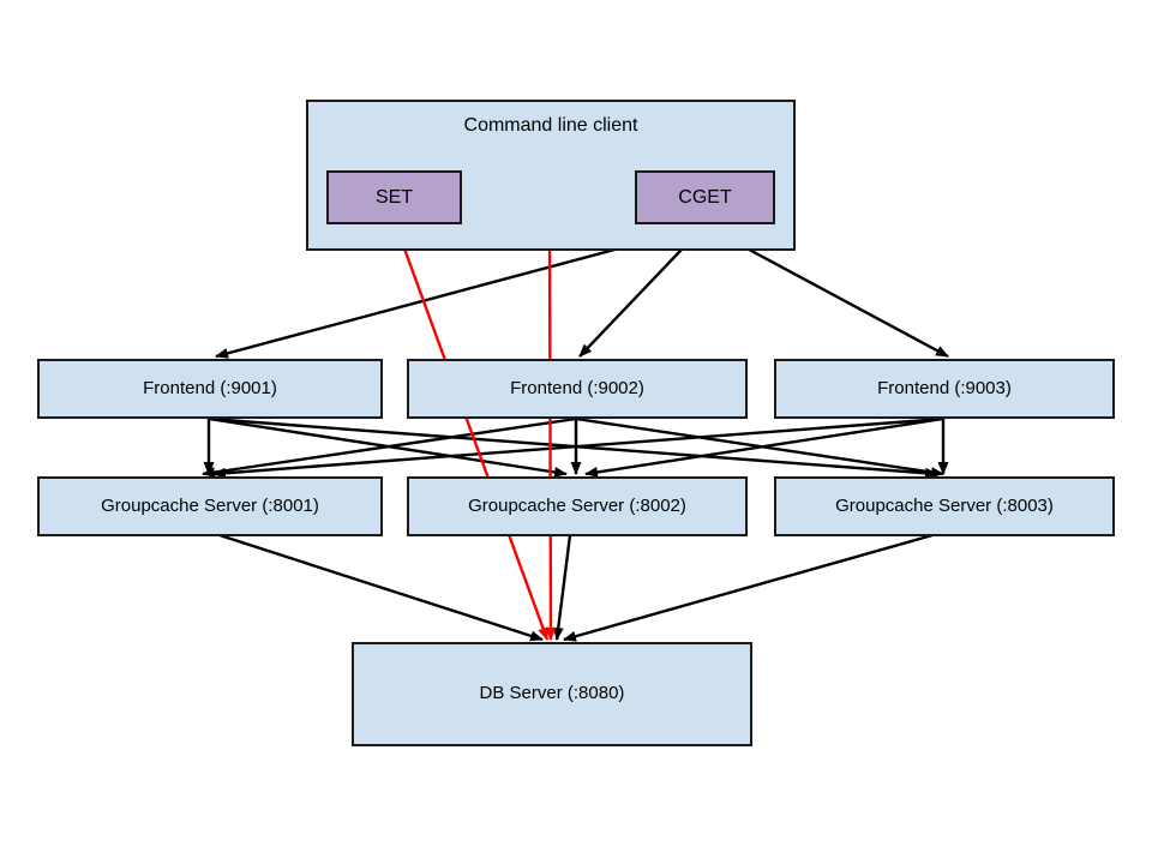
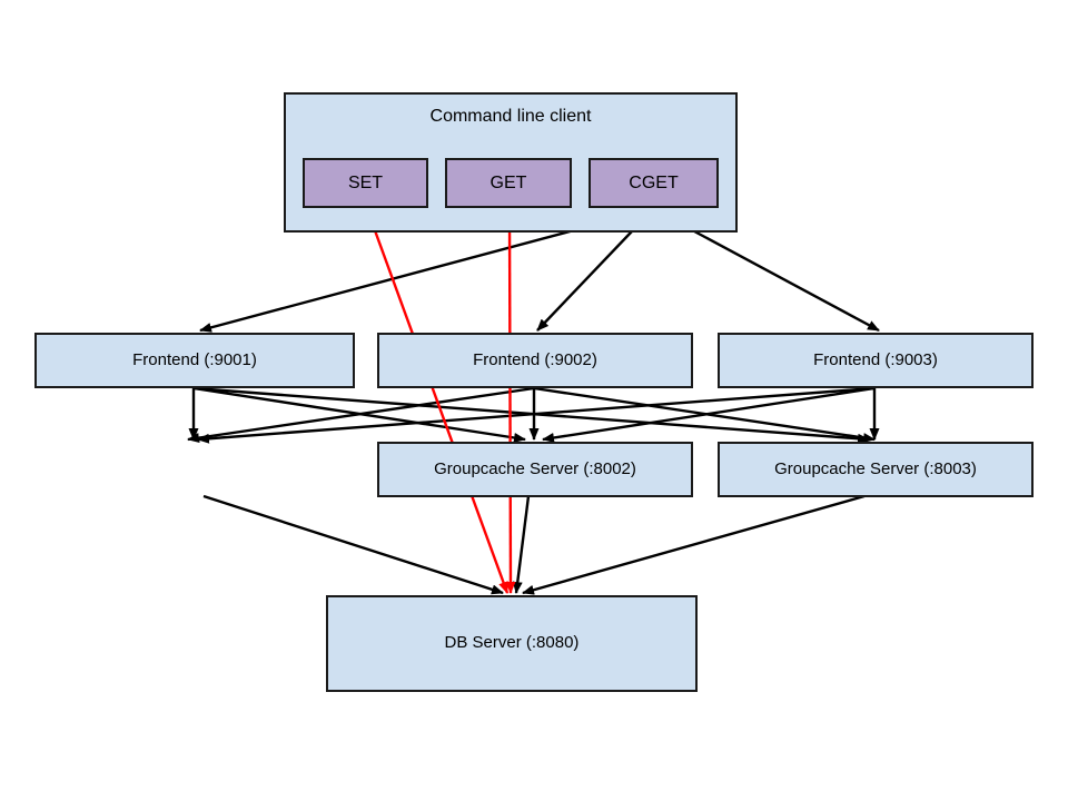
  Command line client
  SET
+ GET
  CGET
  Frontend (:9001)
  Frontend (:9002)
  Frontend (:9003)
- Groupcache Server (:8001)
  Groupcache Server (:8002)
  Groupcache Server (:8003)
  DB Server (:8080)
